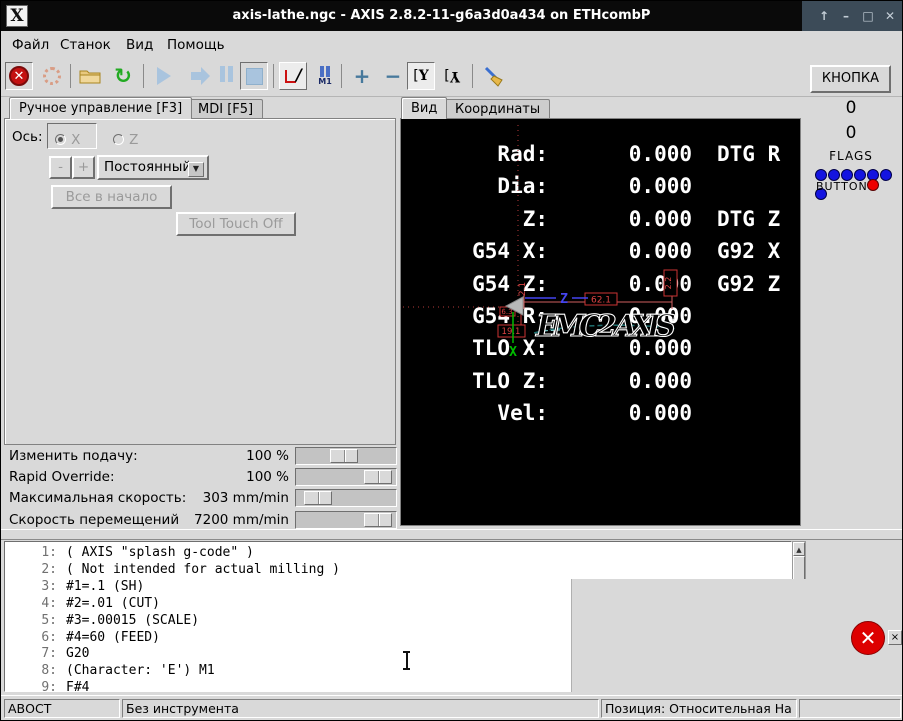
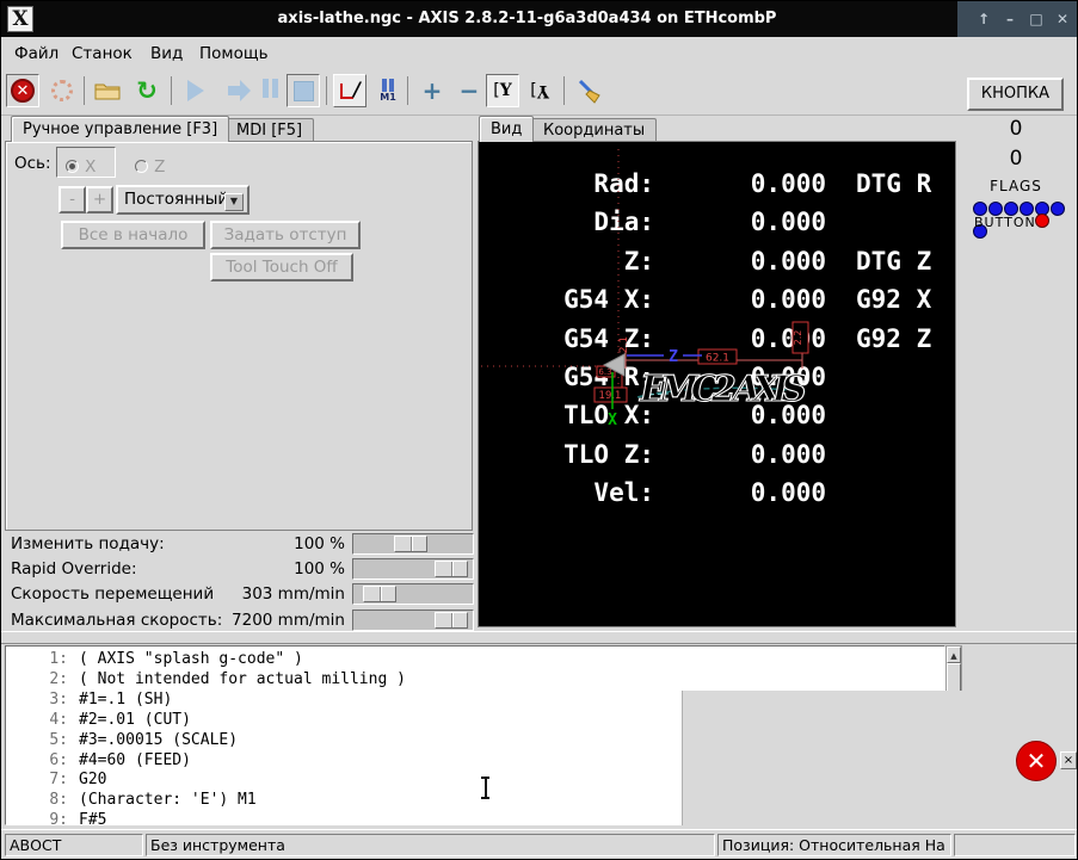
  X
  axis-lathe.ngc - AXIS 2.8.2-11-g6a3d0a434 on ETHcombP
  ↑
  –
  □
  ✕
  Файл
  Станок
  Вид
  Помощь
  ✕
  ↻
  /
  M1
  +
  −
  [Y
  КНОПКА
  0
  0
  FLAGS
  BUTTON
  Ручное управление [F3]
  MDI [F5]
  Ось:
  X
  Z
  -
  +
  Постоянный
  ▼
  Все в начало
+ Задать отступ
  Tool Touch Off
  Изменить подачу:
  100 %
  Rapid Override:
  100 %
- Максимальная скорость:
+ Скорость перемещений
  303 mm/min
- Скорость перемещений
+ Максимальная скорость:
  7200 mm/min
  Вид
  Координаты
  Rad:
  0.000
  DTG R
  Dia:
  0.000
  Z:
  0.000
  DTG Z
  G54 X:
  0.000
  G92 X
  G54 Z:
  0.00
  G92 Z
  G5 R:
  0.000
  TLO X:
  0.000
  TLO Z:
  0.000
  Vel:
  0.000
  62.1
  6.3
  191
  Z
  X
  EMC2 AXIS
  1: ( AXIS "splash g-code" )
  2: ( Not intended for actual milling )
  3: #1=.1 (SH)
  4: #2=.01 (CUT)
  5: #3=.00015 (SCALE)
  6: #4=60 (FEED)
  7: G20
  8: (Character: 'E') M1
- 9: F#4
+ 9: F#5
  ▲
  ✕
  ×
  АВОСТ
  Без инструмента
  Позиция: Относительная На
